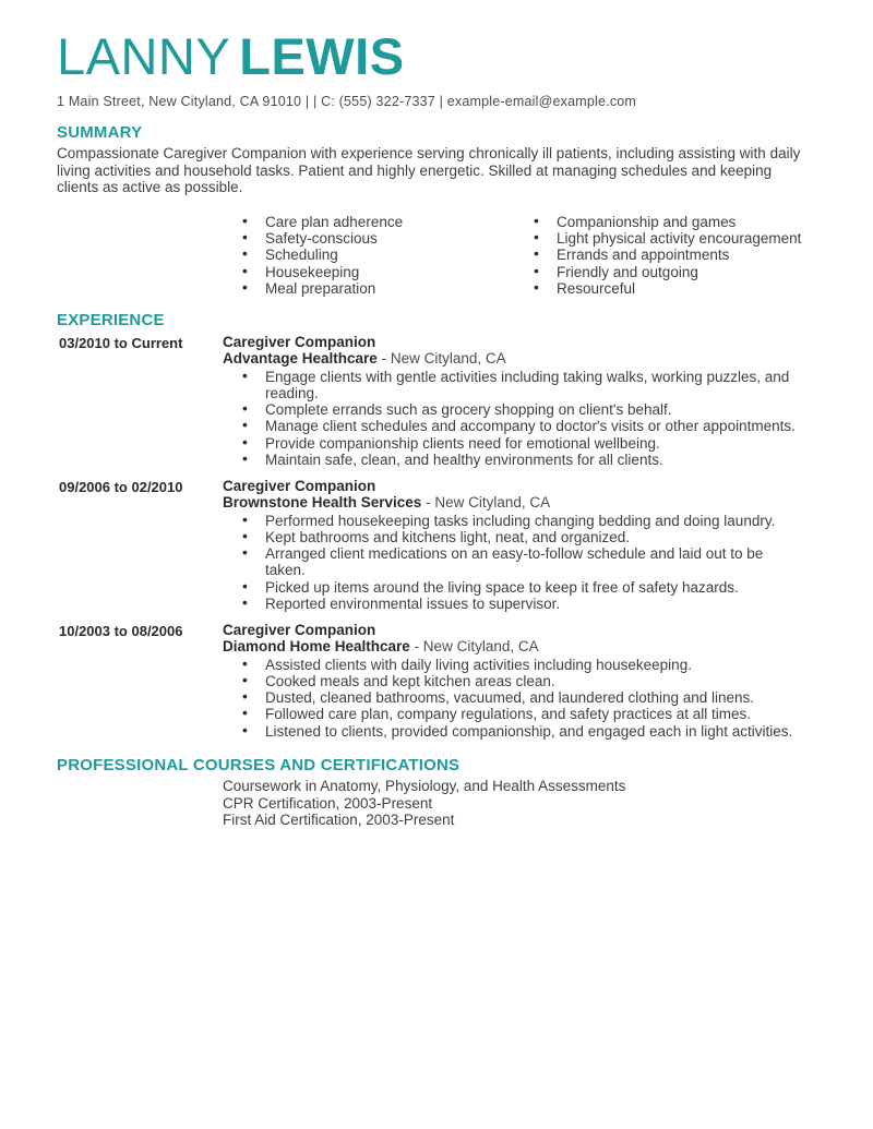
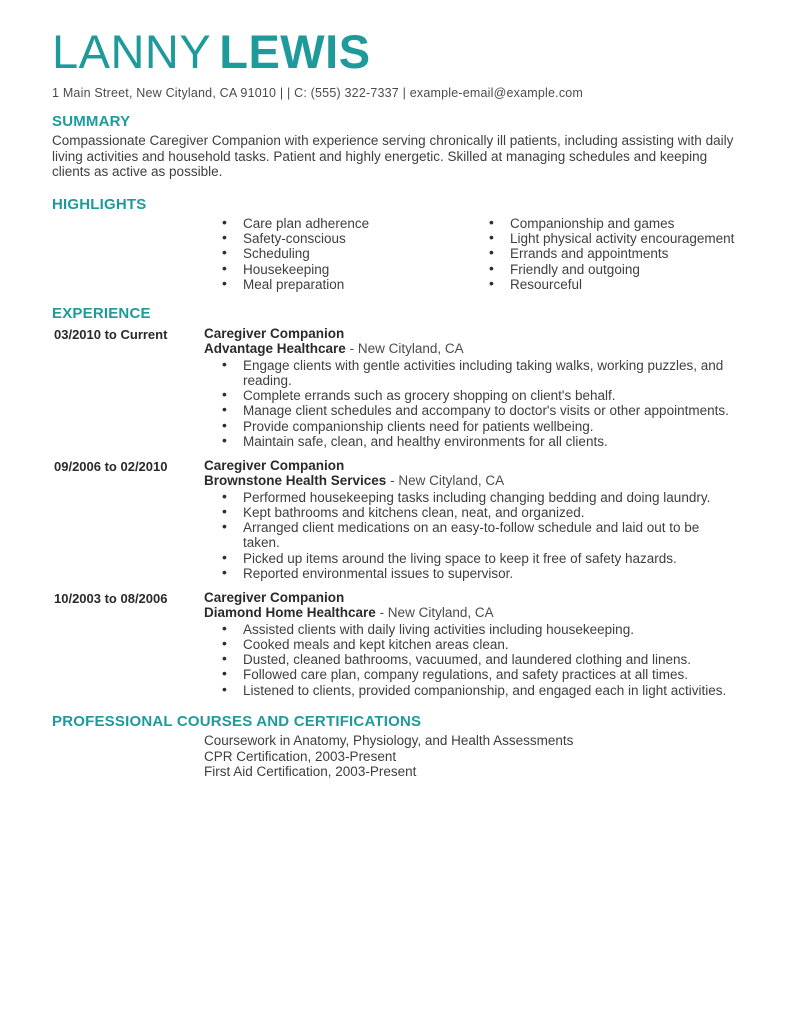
  LANNY LEWIS
  1 Main Street, New Cityland, CA 91010 | | C: (555) 322-7337 | example-email@example.com
  SUMMARY
  Compassionate Caregiver Companion with experience serving chronically ill patients, including assisting with daily living activities and household tasks. Patient and highly energetic. Skilled at managing schedules and keeping clients as active as possible.
+ HIGHLIGHTS
  Care plan adherence
  Safety-conscious
  Scheduling
  Housekeeping
  Meal preparation
  Companionship and games
  Light physical activity encouragement
  Errands and appointments
  Friendly and outgoing
  Resourceful
  EXPERIENCE
  03/2010 to Current
  Caregiver Companion
  Advantage Healthcare - New Cityland, CA
  Engage clients with gentle activities including taking walks, working puzzles, and reading.
  Complete errands such as grocery shopping on client's behalf.
  Manage client schedules and accompany to doctor's visits or other appointments.
- Provide companionship clients need for emotional wellbeing.
+ Provide companionship clients need for patients wellbeing.
  Maintain safe, clean, and healthy environments for all clients.
  09/2006 to 02/2010
  Caregiver Companion
  Brownstone Health Services - New Cityland, CA
  Performed housekeeping tasks including changing bedding and doing laundry.
- Kept bathrooms and kitchens light, neat, and organized.
+ Kept bathrooms and kitchens clean, neat, and organized.
  Arranged client medications on an easy-to-follow schedule and laid out to be taken.
  Picked up items around the living space to keep it free of safety hazards.
  Reported environmental issues to supervisor.
  10/2003 to 08/2006
  Caregiver Companion
  Diamond Home Healthcare - New Cityland, CA
  Assisted clients with daily living activities including housekeeping.
  Cooked meals and kept kitchen areas clean.
  Dusted, cleaned bathrooms, vacuumed, and laundered clothing and linens.
  Followed care plan, company regulations, and safety practices at all times.
  Listened to clients, provided companionship, and engaged each in light activities.
  PROFESSIONAL COURSES AND CERTIFICATIONS
  Coursework in Anatomy, Physiology, and Health Assessments
  CPR Certification, 2003-Present
  First Aid Certification, 2003-Present
